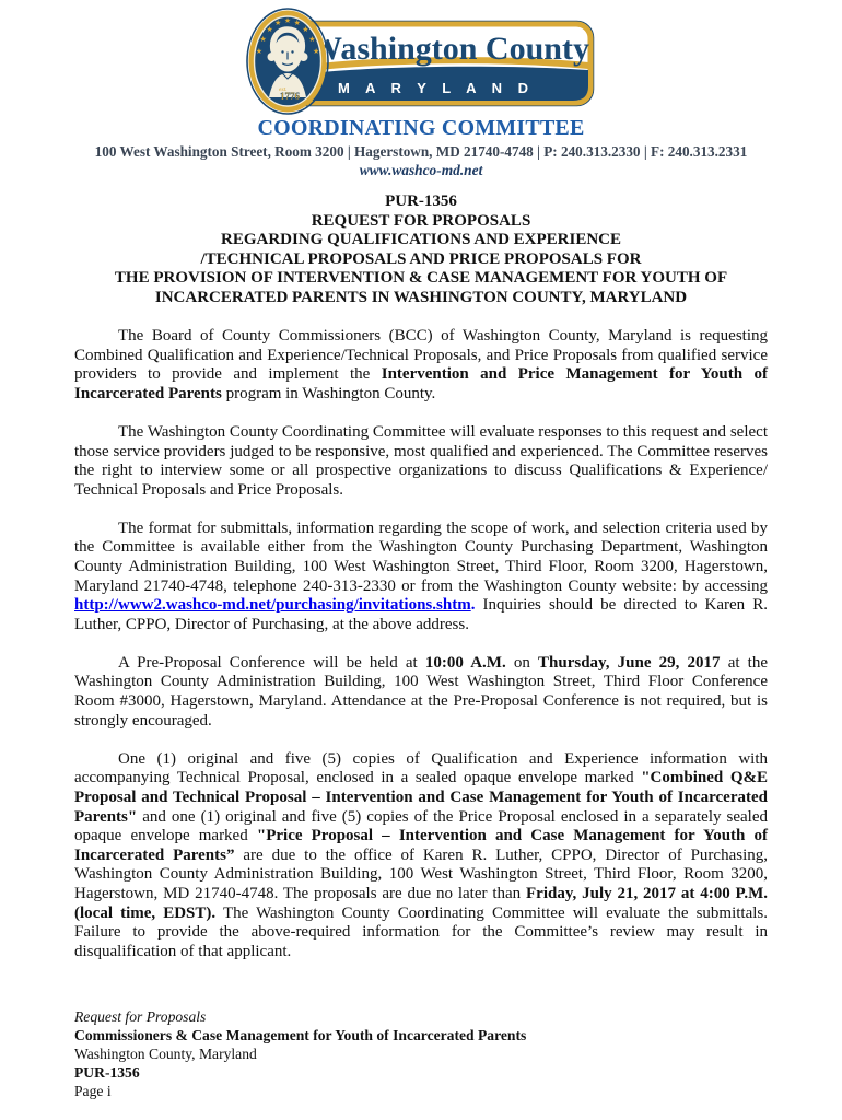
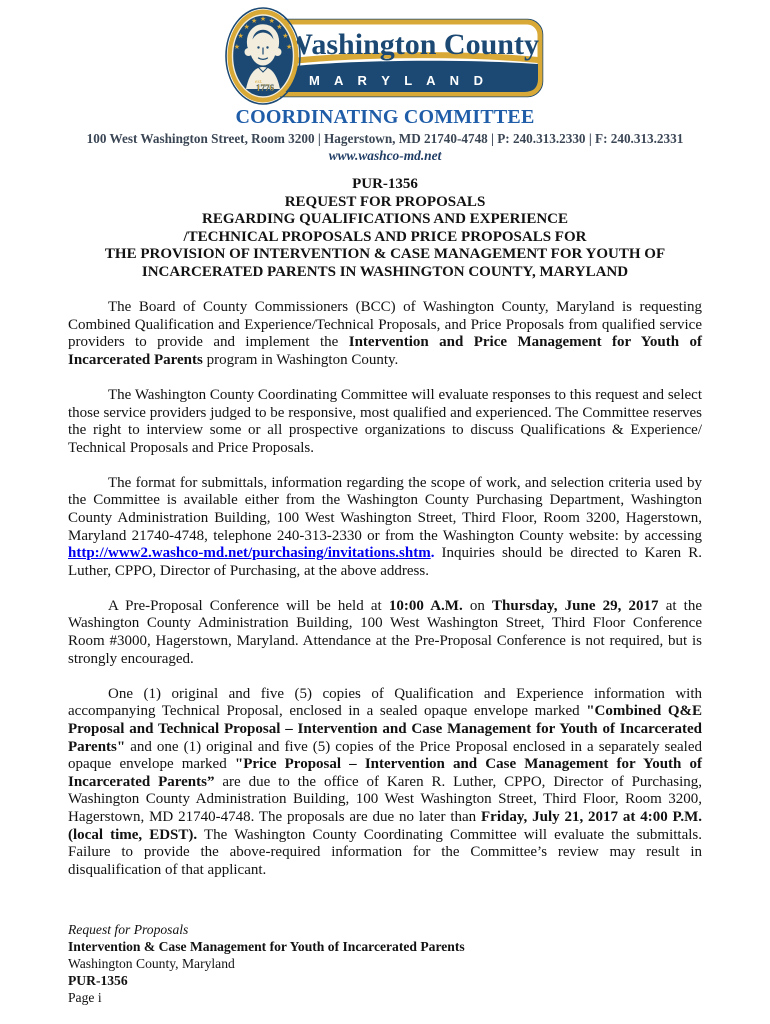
  ashington County
  M A R Y L A N D
  ★
  ★
  ★
  ★
  ★
  ★
  ★
  1776
  COORDINATING COMMITTEE
  100 West Washington Street, Room 3200 | Hagerstown, MD 21740-4748 | P: 240.313.2330 | F: 240.313.2331
  www.washco-md.net
  PUR-1356
  REQUEST FOR PROPOSALS
  REGARDING QUALIFICATIONS AND EXPERIENCE
  /TECHNICAL PROPOSALS AND PRICE PROPOSALS FOR
  THE PROVISION OF INTERVENTION & CASE MANAGEMENT FOR YOUTH OF
  INCARCERATED PARENTS IN WASHINGTON COUNTY, MARYLAND
  The Board of County Commissioners (BCC) of Washington County, Maryland is requesting Combined Qualification and Experience/Technical Proposals, and Price Proposals from qualified service providers to provide and implement the Intervention and Price Management for Youth of Incarcerated Parents program in Washington County.
  The Washington County Coordinating Committee will evaluate responses to this request and select those service providers judged to be responsive, most qualified and experienced. The Committee reserves the right to interview some or all prospective organizations to discuss Qualifications & Experience/ Technical Proposals and Price Proposals.
  The format for submittals, information regarding the scope of work, and selection criteria used by the Committee is available either from the Washington County Purchasing Department, Washington County Administration Building, 100 West Washington Street, Third Floor, Room 3200, Hagerstown, Maryland 21740-4748, telephone 240-313-2330 or from the Washington County website: by accessing http://www2.washco-md.net/purchasing/invitations.shtm. Inquiries should be directed to Karen R. Luther, CPPO, Director of Purchasing, at the above address.
  A Pre-Proposal Conference will be held at 10:00 A.M. on Thursday, June 29, 2017 at the Washington County Administration Building, 100 West Washington Street, Third Floor Conference Room #3000, Hagerstown, Maryland. Attendance at the Pre-Proposal Conference is not required, but is strongly encouraged.
  One (1) original and five (5) copies of Qualification and Experience information with accompanying Technical Proposal, enclosed in a sealed opaque envelope marked "Combined Q&E Proposal and Technical Proposal – Intervention and Case Management for Youth of Incarcerated Parents" and one (1) original and five (5) copies of the Price Proposal enclosed in a separately sealed opaque envelope marked "Price Proposal – Intervention and Case Management for Youth of Incarcerated Parents” are due to the office of Karen R. Luther, CPPO, Director of Purchasing, Washington County Administration Building, 100 West Washington Street, Third Floor, Room 3200, Hagerstown, MD 21740-4748. The proposals are due no later than Friday, July 21, 2017 at 4:00 P.M. (local time, EDST). The Washington County Coordinating Committee will evaluate the submittals. Failure to provide the above-required information for the Committee’s review may result in disqualification of that applicant.
  Request for Proposals
- Commissioners & Case Management for Youth of Incarcerated Parents
+ Intervention & Case Management for Youth of Incarcerated Parents
  Washington County, Maryland
  PUR-1356
  Page i
